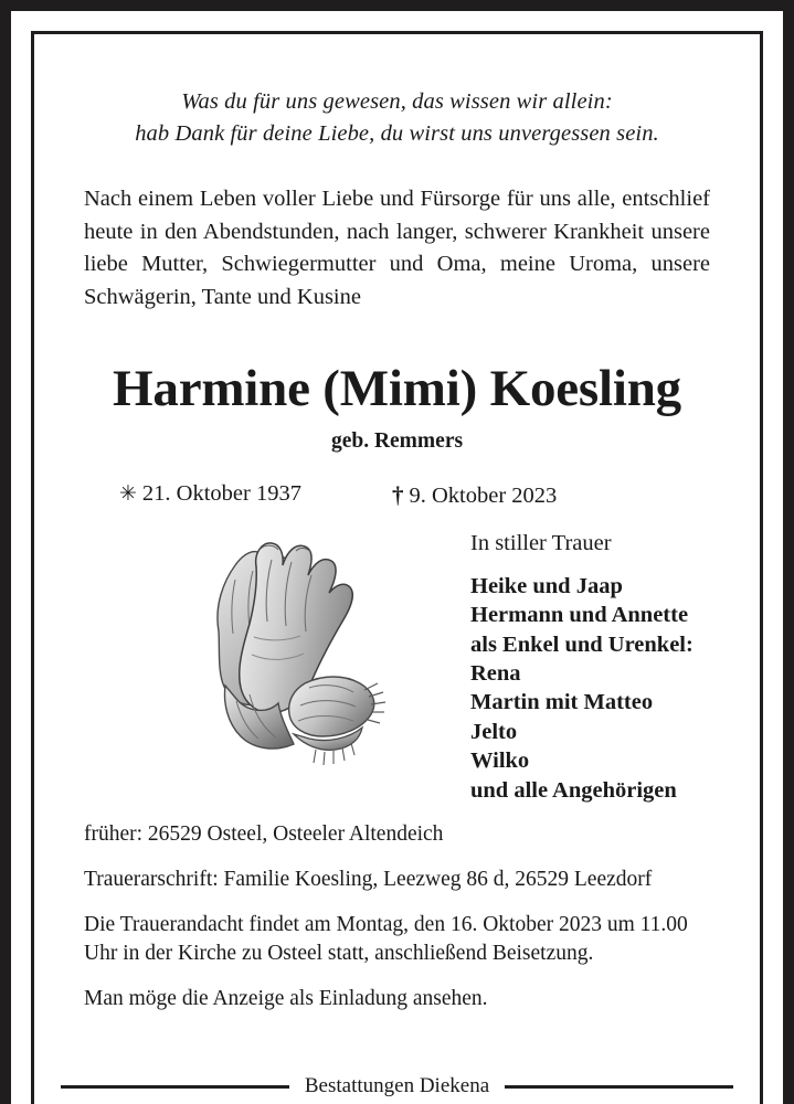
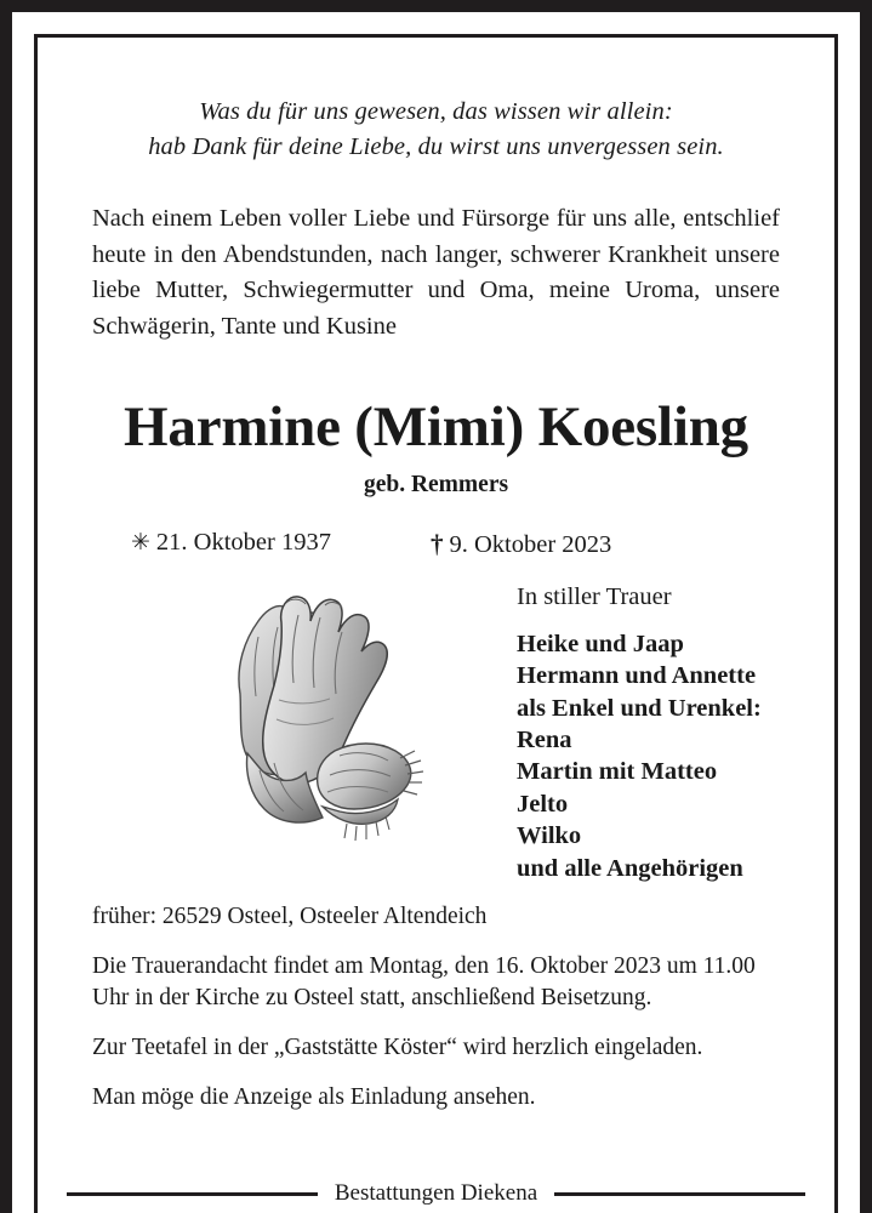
  Was du für uns gewesen, das wissen wir allein:
  hab Dank für deine Liebe, du wirst uns unvergessen sein.
  Nach einem Leben voller Liebe und Fürsorge für uns alle, entschlief heute in den Abendstunden, nach langer, schwerer Krankheit unse­re liebe Mutter, Schwiegermutter und Oma, meine Uroma, unsere Schwägerin, Tante und Kusine
  Harmine (Mimi) Koesling
  geb. Remmers
  ✳ 21. Oktober 1937
  † 9. Oktober 2023
  In stiller Trauer
  Heike und Jaap
  Hermann und Annette
  als Enkel und Urenkel:
  Rena
  Martin mit Matteo
  Jelto
  Wilko
  und alle Angehörigen
  früher: 26529 Osteel, Osteeler Altendeich
- Trauerarschrift: Familie Koesling, Leezweg 86 d, 26529 Leezdorf
  Die Trauerandacht findet am Montag, den 16. Oktober 2023 um 11.00 Uhr in der Kirche zu Osteel statt, anschließend Beisetzung.
+ Zur Teetafel in der „Gaststätte Köster“ wird herzlich eingeladen.
  Man möge die Anzeige als Einladung ansehen.
  Bestattungen Diekena
